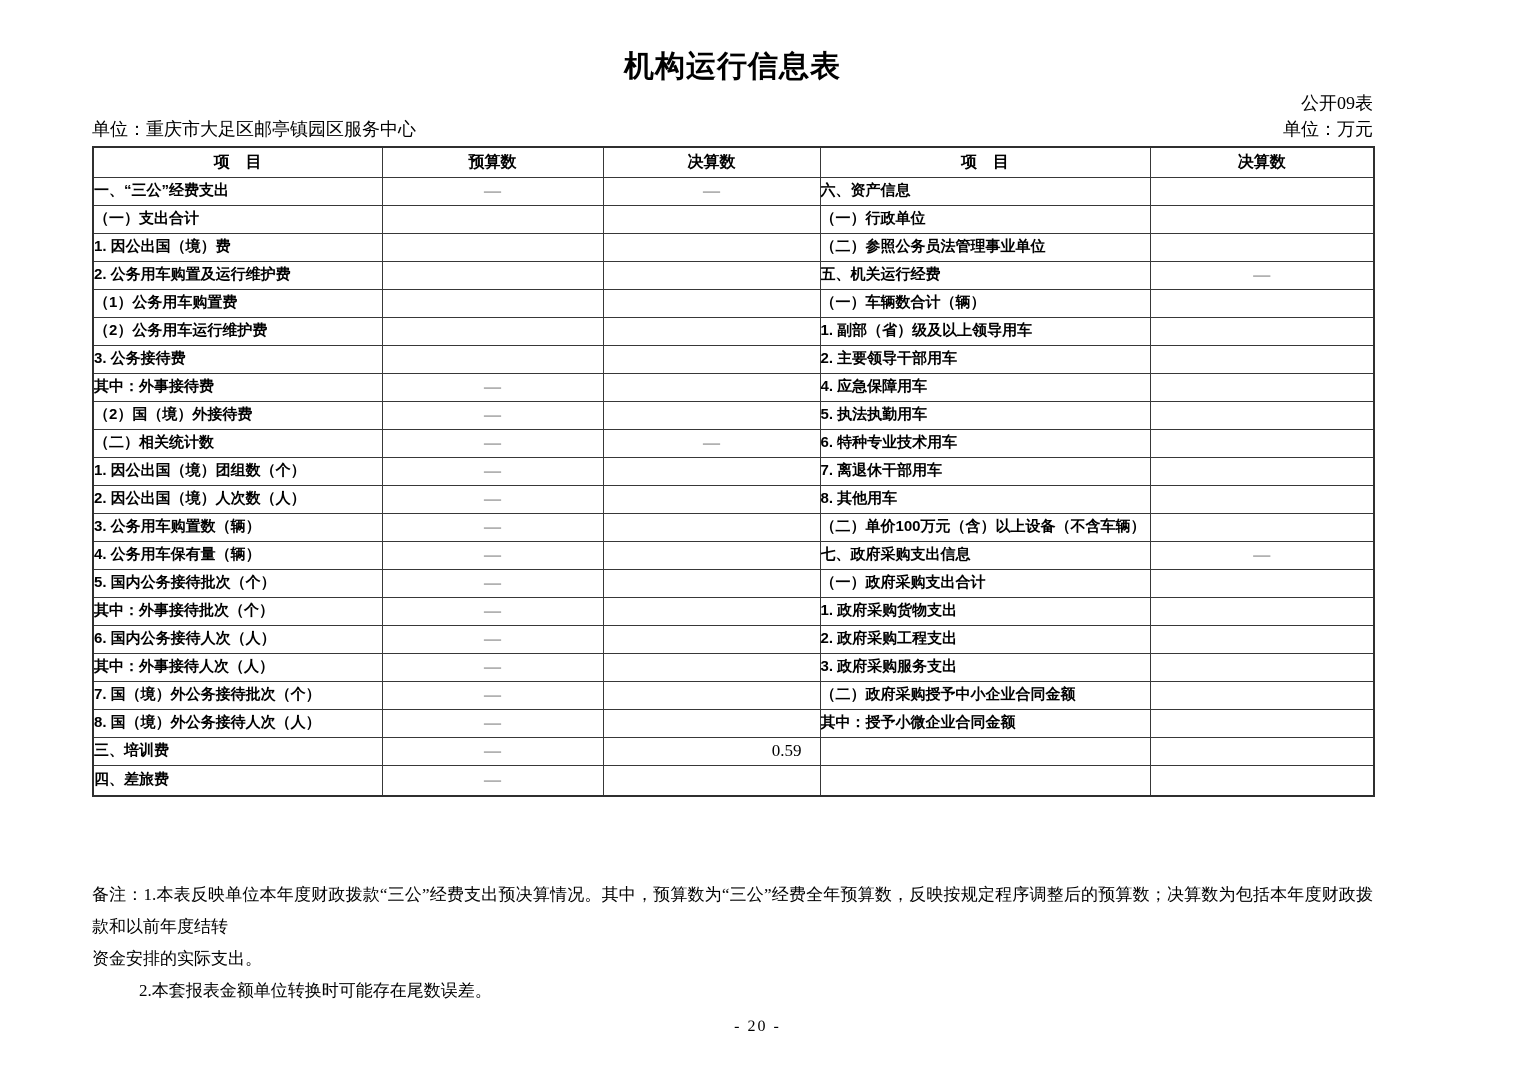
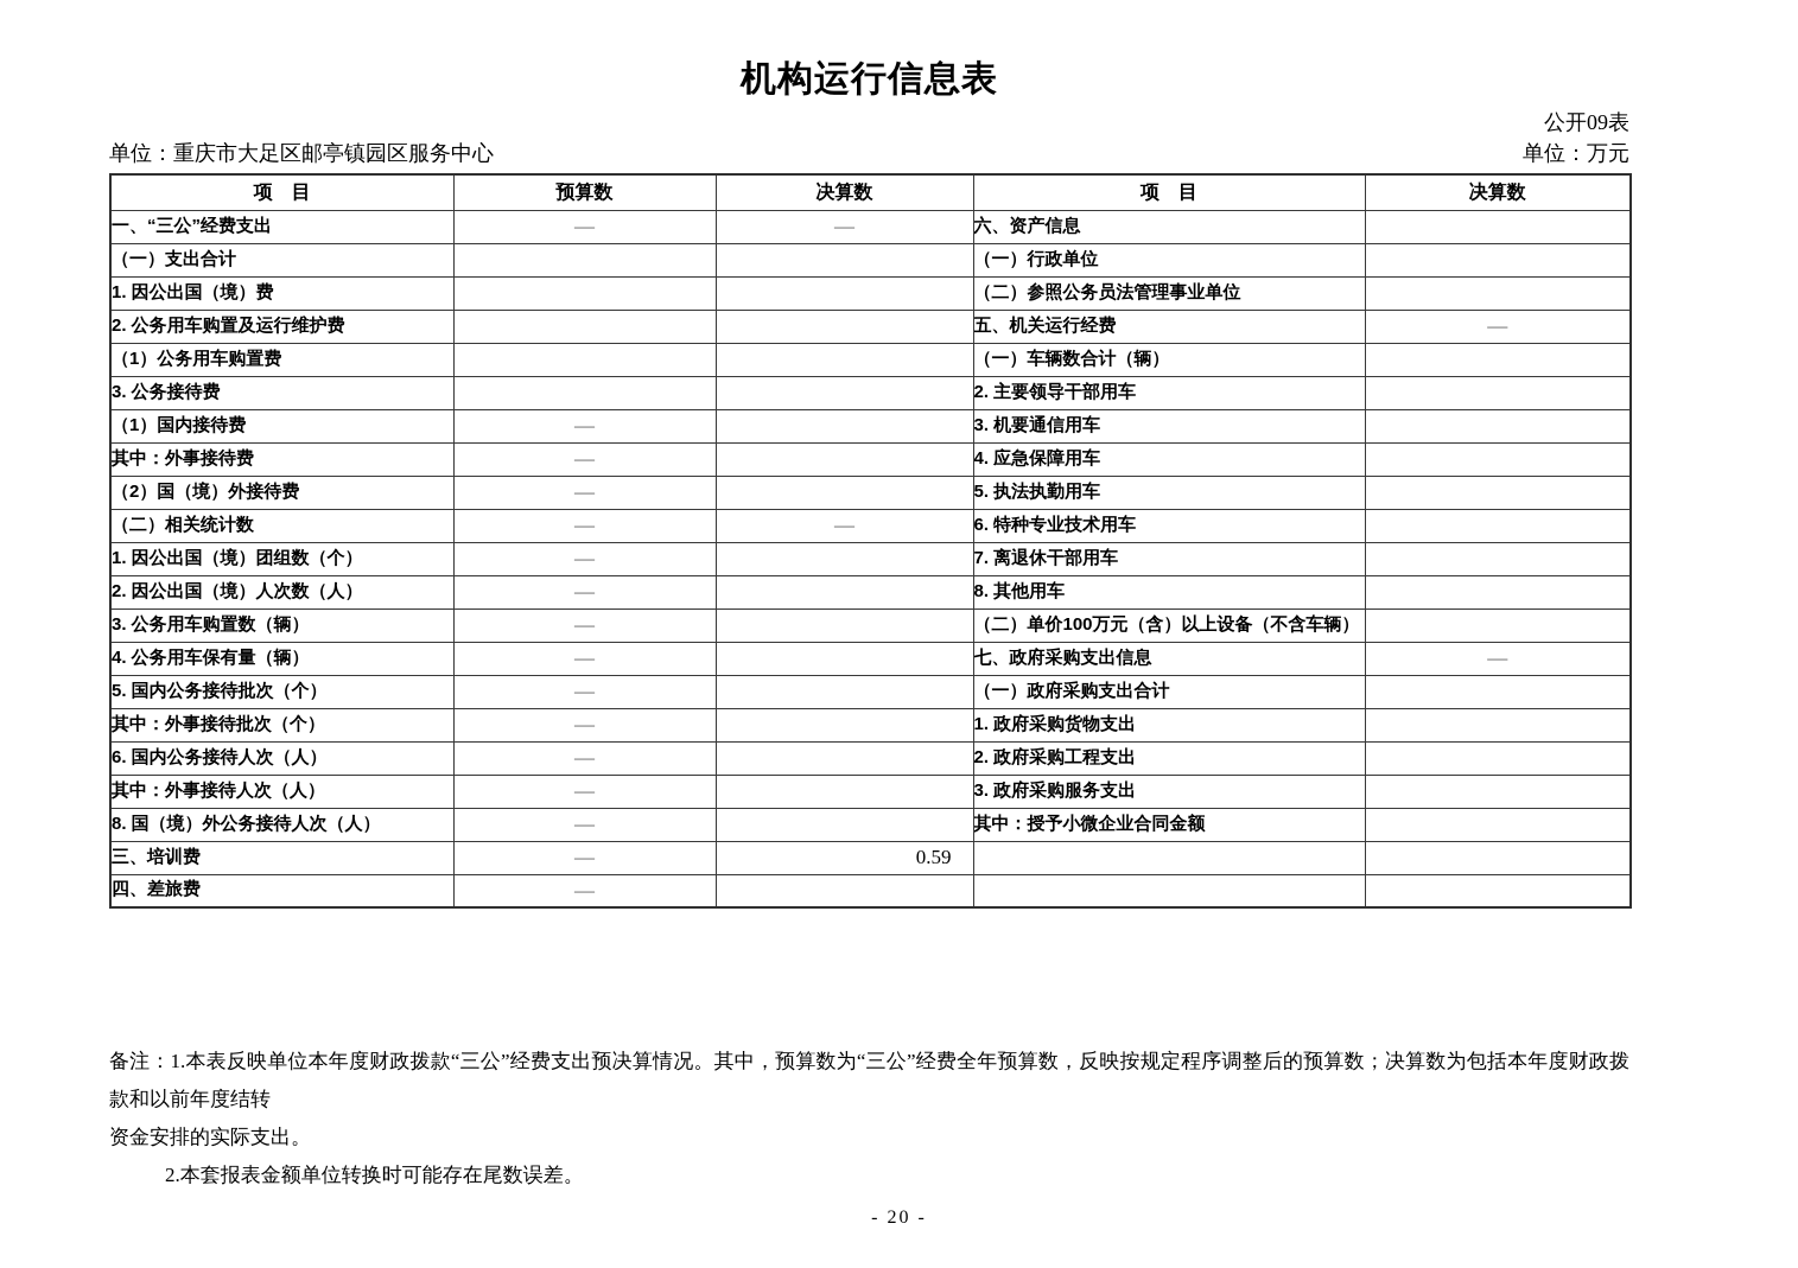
  机构运行信息表
  公开09表
  单位：重庆市大足区邮亭镇园区服务中心
  单位：万元
  项 目	预算数	决算数	项 目	决算数
  一、“三公”经费支出	—	—	六、资产信息
  （一）支出合计			（一）行政单位
  1. 因公出国（境）费			（二）参照公务员法管理事业单位
  2. 公务用车购置及运行维护费			五、机关运行经费	—
  （1）公务用车购置费			（一）车辆数合计（辆）
- （2）公务用车运行维护费			1. 副部（省）级及以上领导用车
  3. 公务接待费			2. 主要领导干部用车
+ （1）国内接待费	—		3. 机要通信用车
  其中：外事接待费	—		4. 应急保障用车
  （2）国（境）外接待费	—		5. 执法执勤用车
  （二）相关统计数	—	—	6. 特种专业技术用车
  1. 因公出国（境）团组数（个）	—		7. 离退休干部用车
  2. 因公出国（境）人次数（人）	—		8. 其他用车
  3. 公务用车购置数（辆）	—		（二）单价100万元（含）以上设备（不含车辆）
  4. 公务用车保有量（辆）	—		七、政府采购支出信息	—
  5. 国内公务接待批次（个）	—		（一）政府采购支出合计
  其中：外事接待批次（个）	—		1. 政府采购货物支出
  6. 国内公务接待人次（人）	—		2. 政府采购工程支出
  其中：外事接待人次（人）	—		3. 政府采购服务支出
- 7. 国（境）外公务接待批次（个）	—		（二）政府采购授予中小企业合同金额
  8. 国（境）外公务接待人次（人）	—		其中：授予小微企业合同金额
  三、培训费	—	0.59
  四、差旅费	—
  备注：1.本表反映单位本年度财政拨款“三公”经费支出预决算情况。其中，预算数为“三公”经费全年预算数，反映按规定程序调整后的预算数；决算数为包括本年度财政拨款和以前年度结转
  资金安排的实际支出。
  2.本套报表金额单位转换时可能存在尾数误差。
  - 20 -
